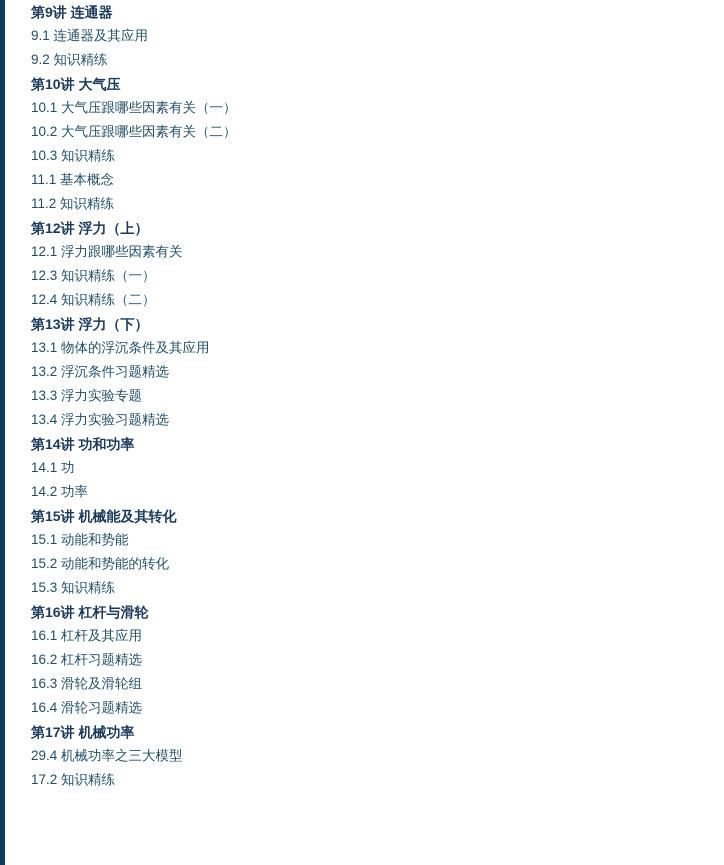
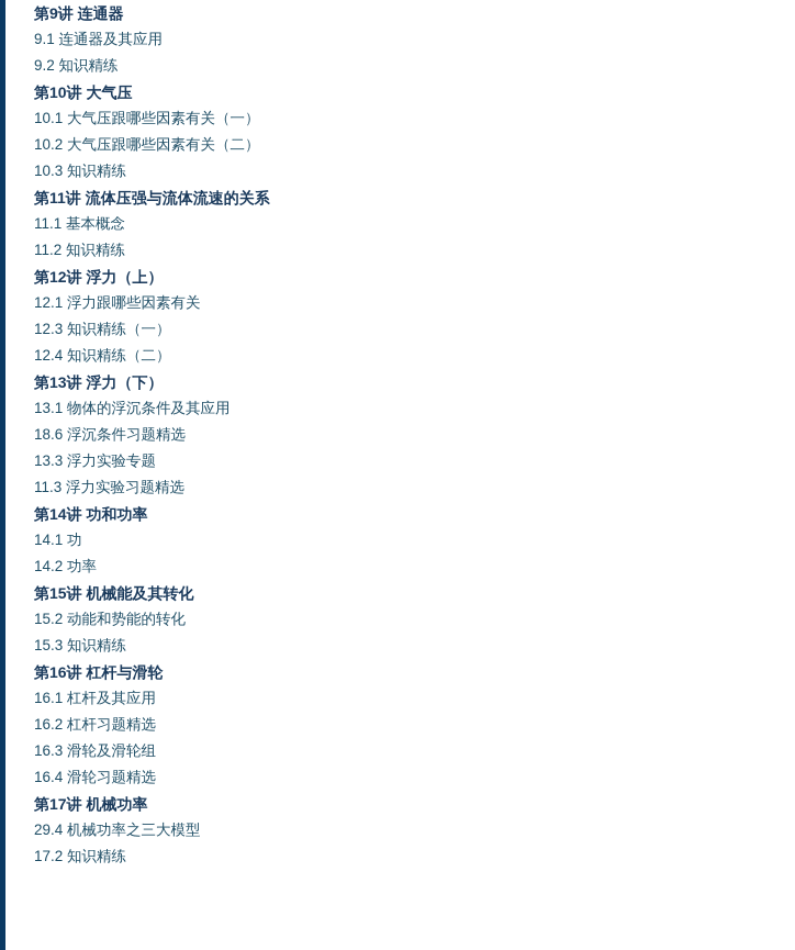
  第9讲 连通器
  9.1 连通器及其应用
  9.2 知识精练
  第10讲 大气压
  10.1 大气压跟哪些因素有关（一）
  10.2 大气压跟哪些因素有关（二）
  10.3 知识精练
+ 第11讲 流体压强与流体流速的关系
  11.1 基本概念
  11.2 知识精练
  第12讲 浮力（上）
  12.1 浮力跟哪些因素有关
  12.3 知识精练（一）
  12.4 知识精练（二）
  第13讲 浮力（下）
  13.1 物体的浮沉条件及其应用
- 13.2 浮沉条件习题精选
+ 18.6 浮沉条件习题精选
  13.3 浮力实验专题
- 13.4 浮力实验习题精选
+ 11.3 浮力实验习题精选
  第14讲 功和功率
  14.1 功
  14.2 功率
  第15讲 机械能及其转化
- 15.1 动能和势能
  15.2 动能和势能的转化
  15.3 知识精练
  第16讲 杠杆与滑轮
  16.1 杠杆及其应用
  16.2 杠杆习题精选
  16.3 滑轮及滑轮组
  16.4 滑轮习题精选
  第17讲 机械功率
  29.4 机械功率之三大模型
  17.2 知识精练
